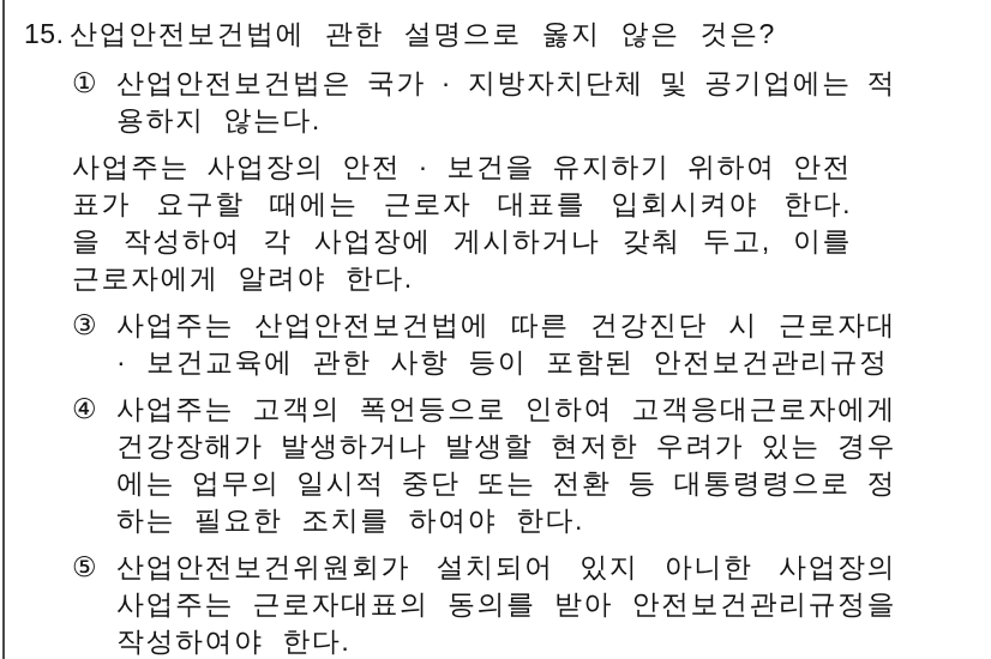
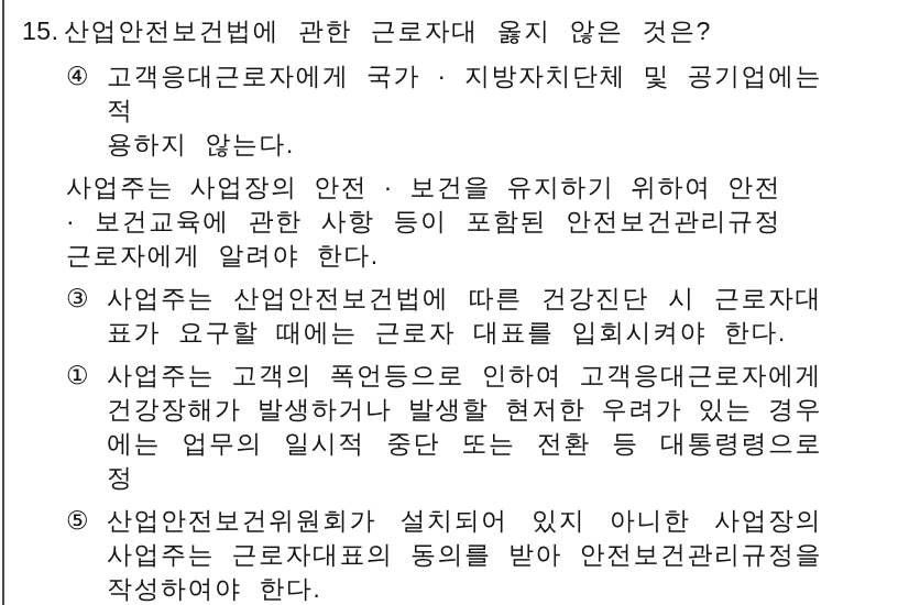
  15.
- 산업안전보건법에 관한 설명으로 옳지 않은 것은?
+ 산업안전보건법에 관한 근로자대 옳지 않은 것은?
- ①
+ ④
- 산업안전보건법은 국가 · 지방자치단체 및 공기업에는 적
+ 고객응대근로자에게 국가 · 지방자치단체 및 공기업에는 적
  용하지 않는다.
  사업주는 사업장의 안전 · 보건을 유지하기 위하여 안전
- 표가 요구할 때에는 근로자 대표를 입회시켜야 한다.
+ · 보건교육에 관한 사항 등이 포함된 안전보건관리규정
- 을 작성하여 각 사업장에 게시하거나 갖춰 두고, 이를
  근로자에게 알려야 한다.
  ③
  사업주는 산업안전보건법에 따른 건강진단 시 근로자대
- · 보건교육에 관한 사항 등이 포함된 안전보건관리규정
+ 표가 요구할 때에는 근로자 대표를 입회시켜야 한다.
- ④
+ ①
  사업주는 고객의 폭언등으로 인하여 고객응대근로자에게
  건강장해가 발생하거나 발생할 현저한 우려가 있는 경우
  에는 업무의 일시적 중단 또는 전환 등 대통령령으로 정
- 하는 필요한 조치를 하여야 한다.
  ⑤
  산업안전보건위원회가 설치되어 있지 아니한 사업장의
  사업주는 근로자대표의 동의를 받아 안전보건관리규정을
  작성하여야 한다.
